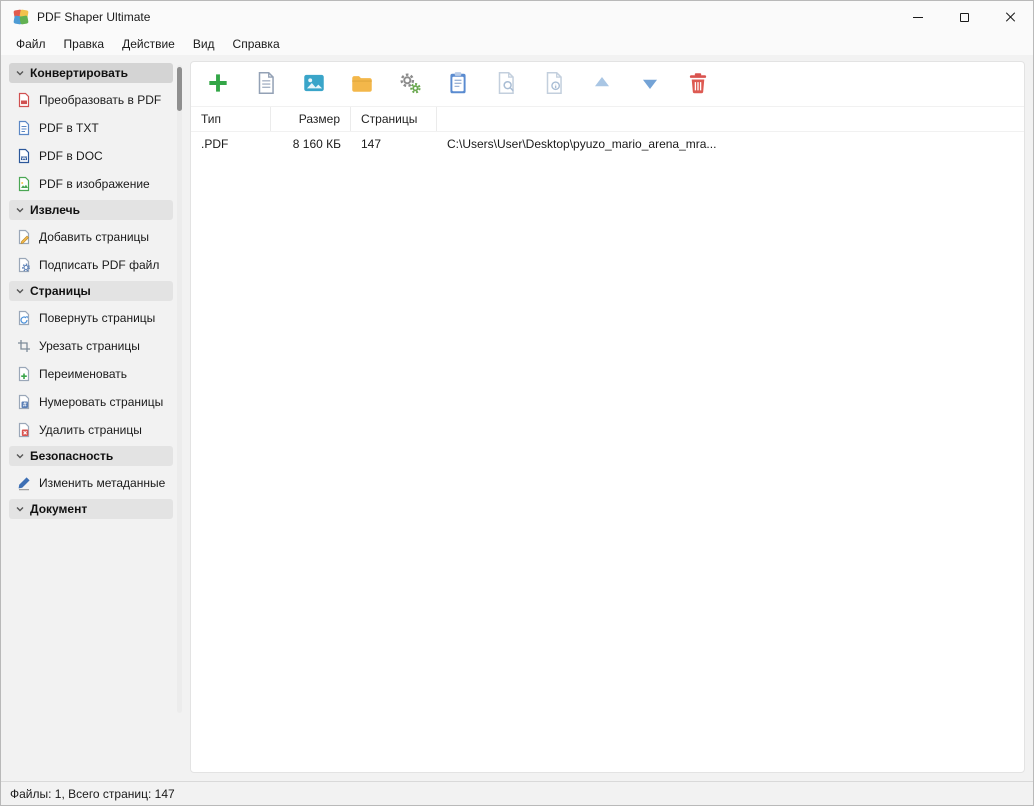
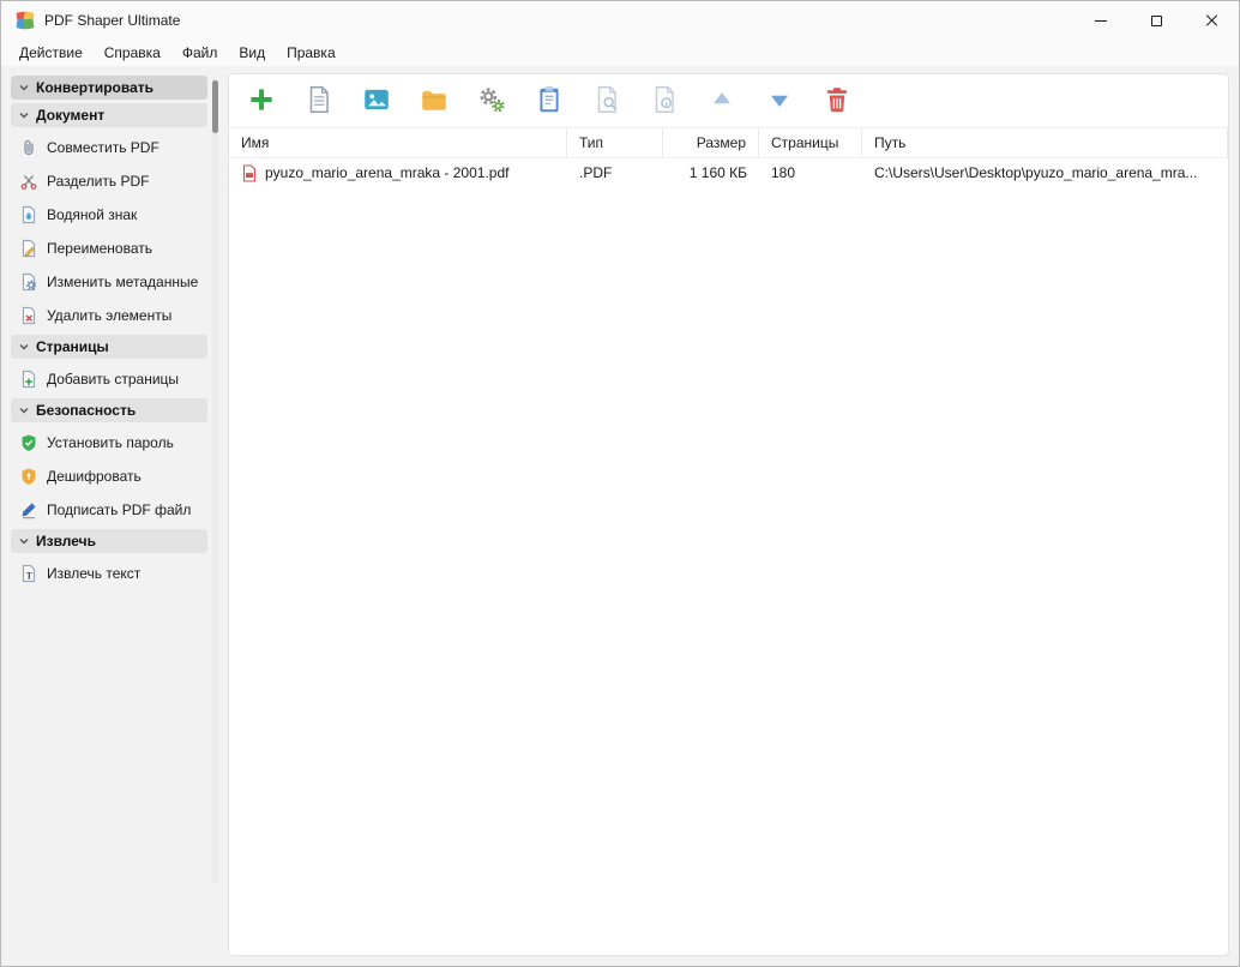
  PDF Shaper Ultimate
- Файл
+ Действие
- Правка
+ Справка
- Действие
+ Файл
  Вид
- Справка
+ Правка
  Конвертировать
- Преобразовать в PDF
- PDF в TXT
- PDF в DOC
- PDF в изображение
- Извлечь
+ Документ
+ Совместить PDF
+ Разделить PDF
+ Водяной знак
- Добавить страницы
+ Переименовать
- Подписать PDF файл
+ Изменить метаданные
+ Удалить элементы
  Страницы
- Повернуть страницы
- Урезать страницы
- Переименовать
+ Добавить страницы
- Нумеровать страницы
- Удалить страницы
  Безопасность
+ Установить пароль
+ Дешифровать
- Изменить метаданные
+ Подписать PDF файл
- Документ
+ Извлечь
+ T
+ Извлечь текст
+ Имя
  Тип
  Размер
  Страницы
+ Путь
+ pyuzo_mario_arena_mraka - 2001.pdf
  .PDF
- 8 160 КБ
+ 1 160 КБ
- 147
+ 180
  C:\Users\User\Desktop\pyuzo_mario_arena_mra...
- Файлы: 1, Всего страниц: 147
